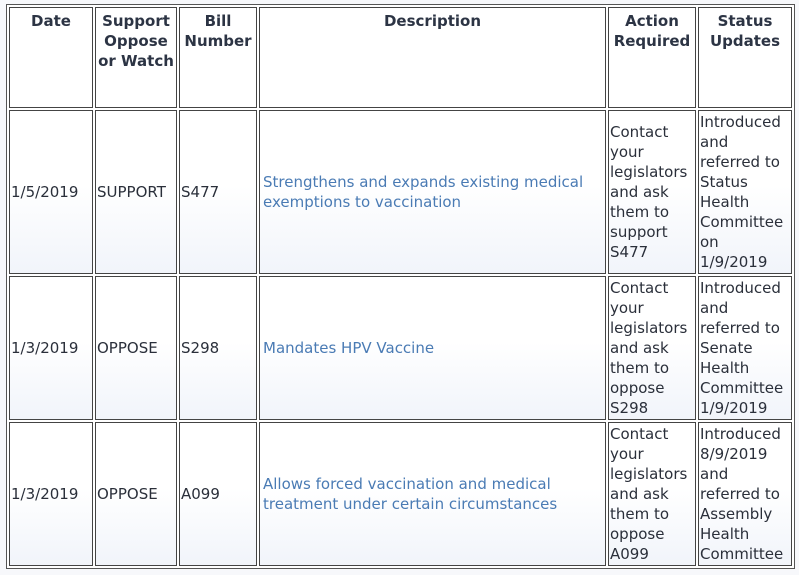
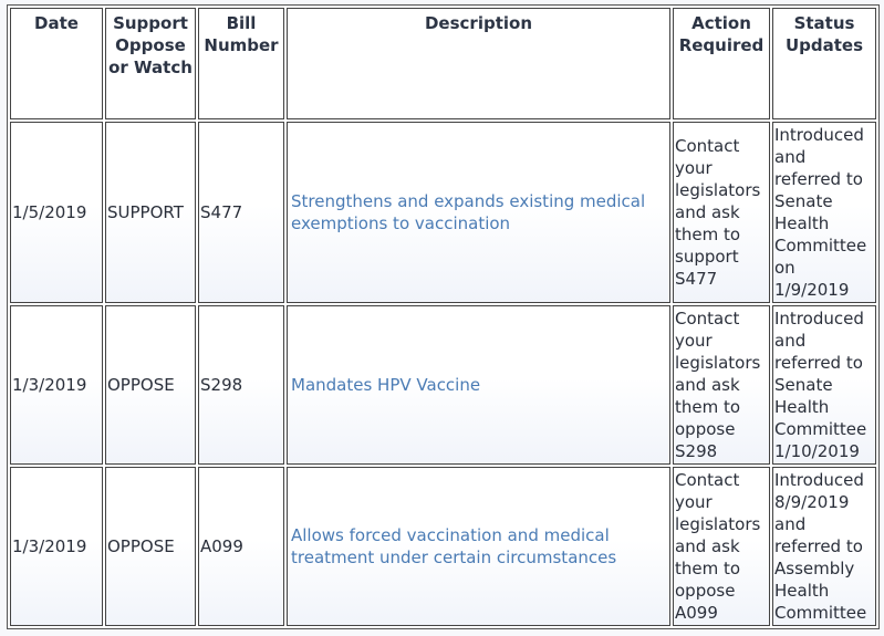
  Date	Support Oppose or Watch	Bill Number	Description	Action Required	Status Updates
- 1/5/2019	SUPPORT	S477	Strengthens and expands existing medical exemptions to vaccination	Contact your legislators and ask them to support S477	Introduced and referred to Status Health Committee on 1/9/2019
+ 1/5/2019	SUPPORT	S477	Strengthens and expands existing medical exemptions to vaccination	Contact your legislators and ask them to support S477	Introduced and referred to Senate Health Committee on 1/9/2019
- 1/3/2019	OPPOSE	S298	Mandates HPV Vaccine	Contact your legislators and ask them to oppose S298	Introduced and referred to Senate Health Committee 1/9/2019
+ 1/3/2019	OPPOSE	S298	Mandates HPV Vaccine	Contact your legislators and ask them to oppose S298	Introduced and referred to Senate Health Committee 1/10/2019
  1/3/2019	OPPOSE	A099	Allows forced vaccination and medical treatment under certain circumstances	Contact your legislators and ask them to oppose A099	Introduced 8/9/2019 and referred to Assembly Health Committee
